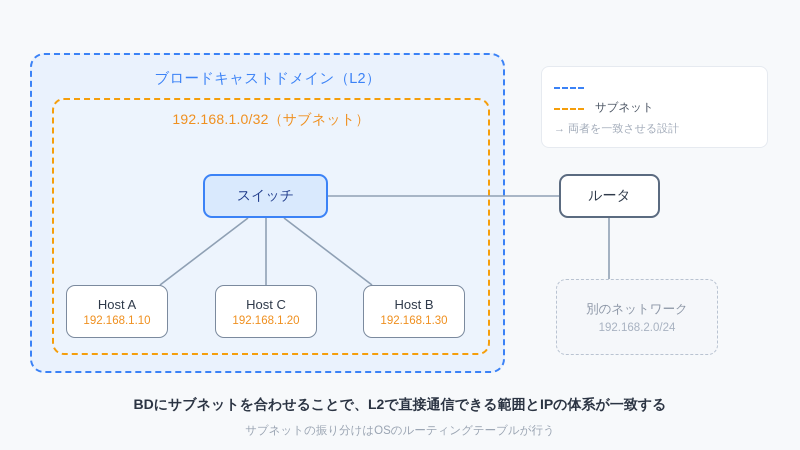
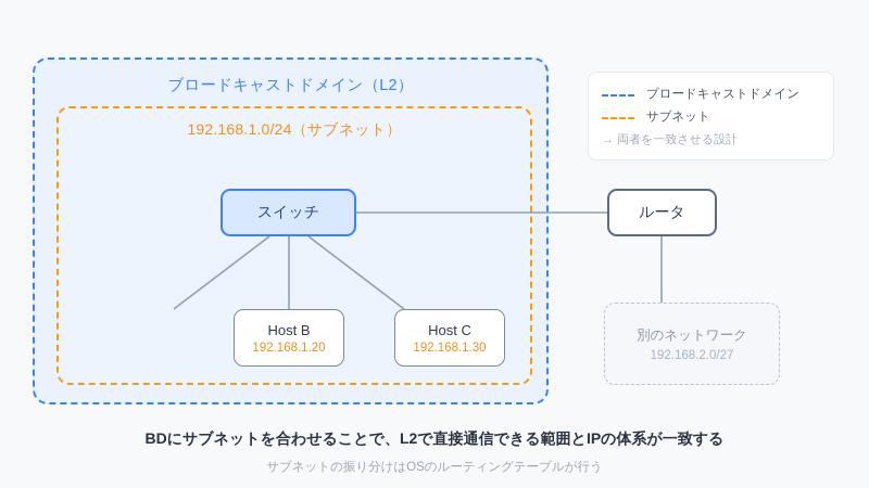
  ブロードキャストドメイン（L2）
- 192.168.1.0/32（サブネット）
+ 192.168.1.0/24（サブネット）
  スイッチ
  ルータ
- Host A
- 192.168.1.10
- Host C
+ Host B
  192.168.1.20
- Host B
+ Host C
  192.168.1.30
  別のネットワーク
- 192.168.2.0/24
+ 192.168.2.0/27
+ ブロードキャストドメイン
  サブネット
  → 両者を一致させる設計
  BDにサブネットを合わせることで、L2で直接通信できる範囲とIPの体系が一致する
  サブネットの振り分けはOSのルーティングテーブルが行う
